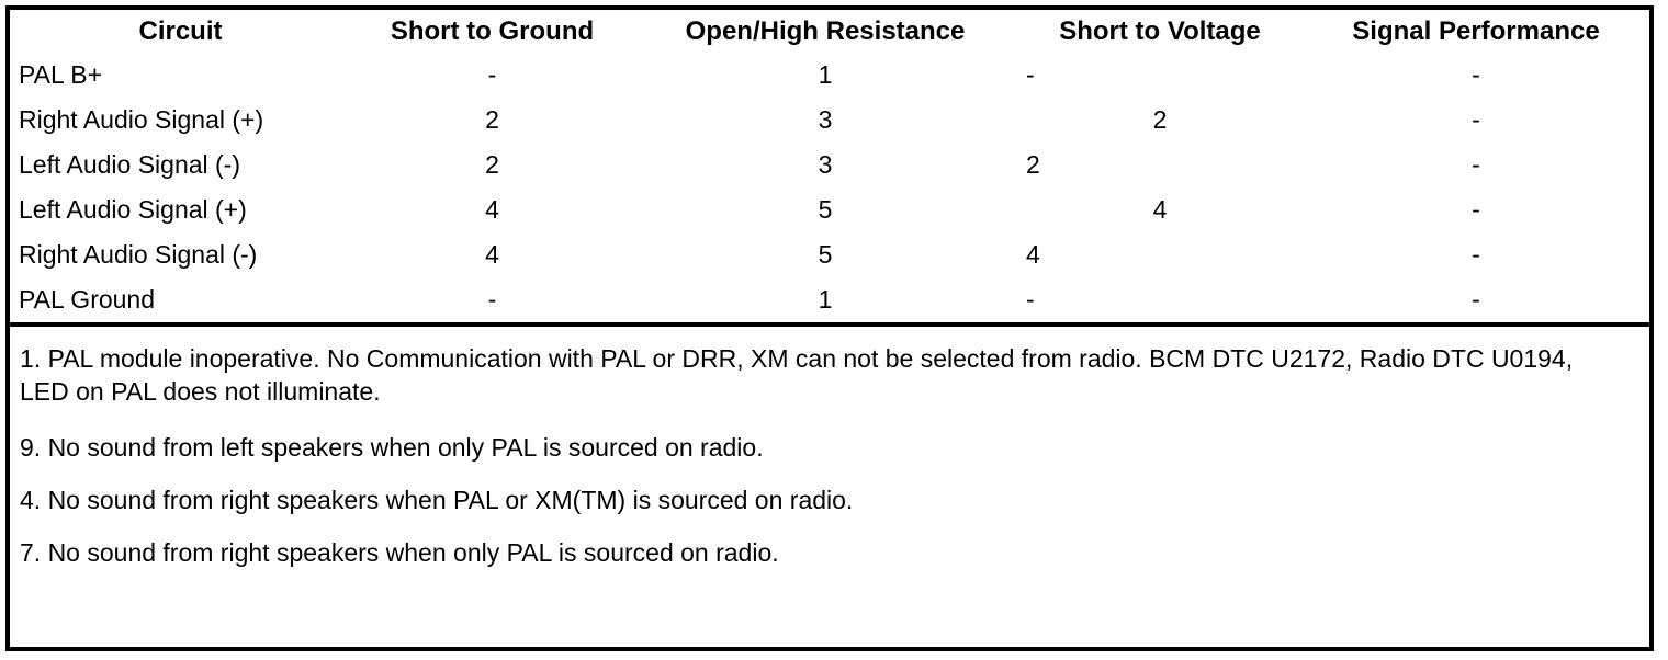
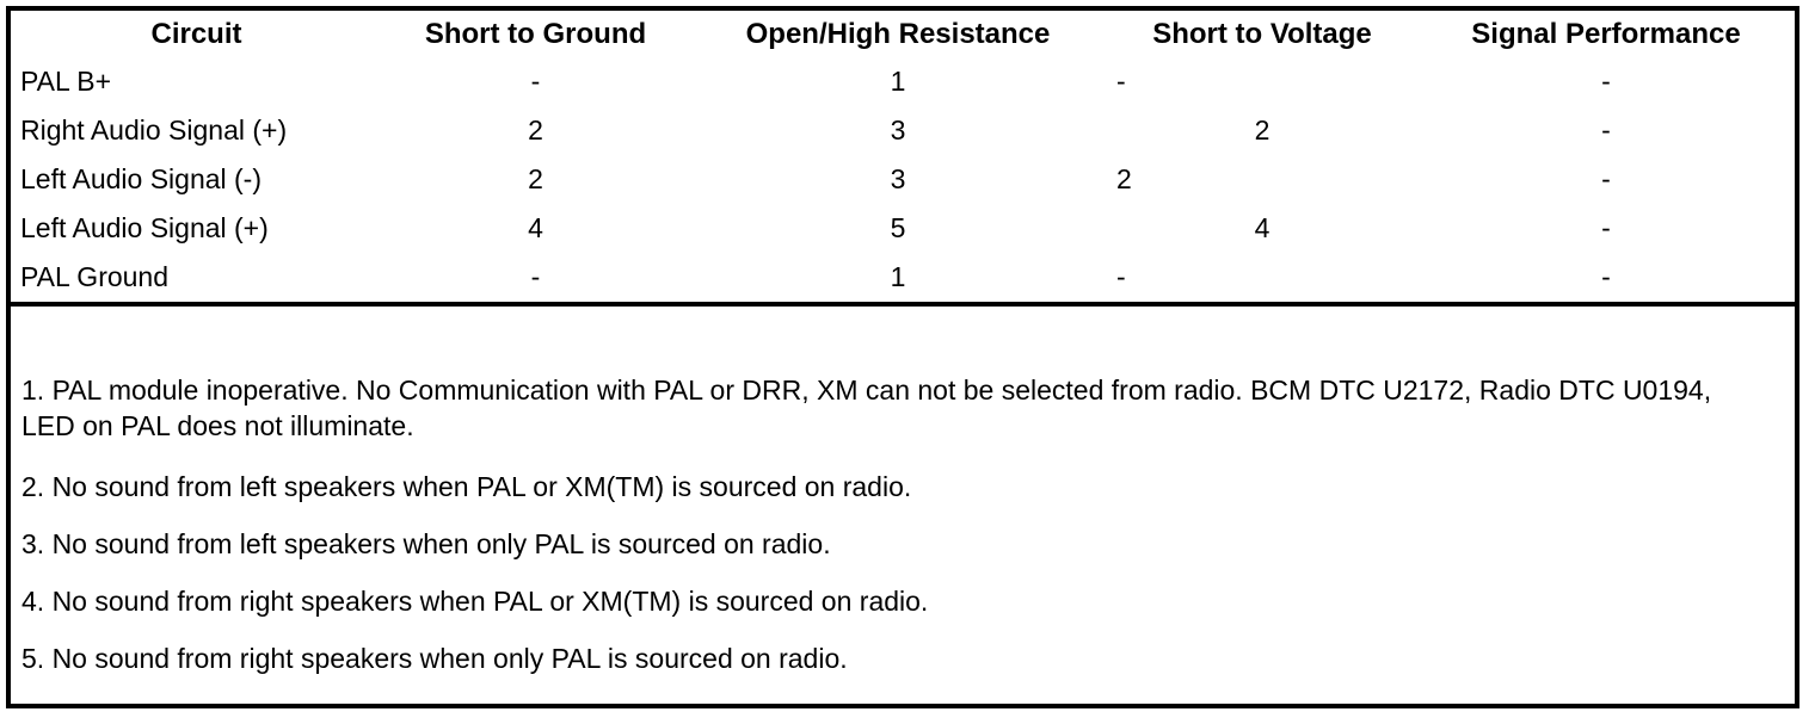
  Circuit	Short to Ground	Open/High Resistance	Short to Voltage	Signal Performance
  PAL B+	-	1	-	-
  Right Audio Signal (+)	2	3	2	-
  Left Audio Signal (-)	2	3	2	-
  Left Audio Signal (+)	4	5	4	-
- Right Audio Signal (-)	4	5	4	-
  PAL Ground	-	1	-	-
  1. PAL module inoperative. No Communication with PAL or DRR, XM can not be selected from radio. BCM DTC U2172, Radio DTC U0194, LED on PAL does not illuminate.
+ 2. No sound from left speakers when PAL or XM(TM) is sourced on radio.
- 9. No sound from left speakers when only PAL is sourced on radio.
+ 3. No sound from left speakers when only PAL is sourced on radio.
  4. No sound from right speakers when PAL or XM(TM) is sourced on radio.
- 7. No sound from right speakers when only PAL is sourced on radio.
+ 5. No sound from right speakers when only PAL is sourced on radio.
